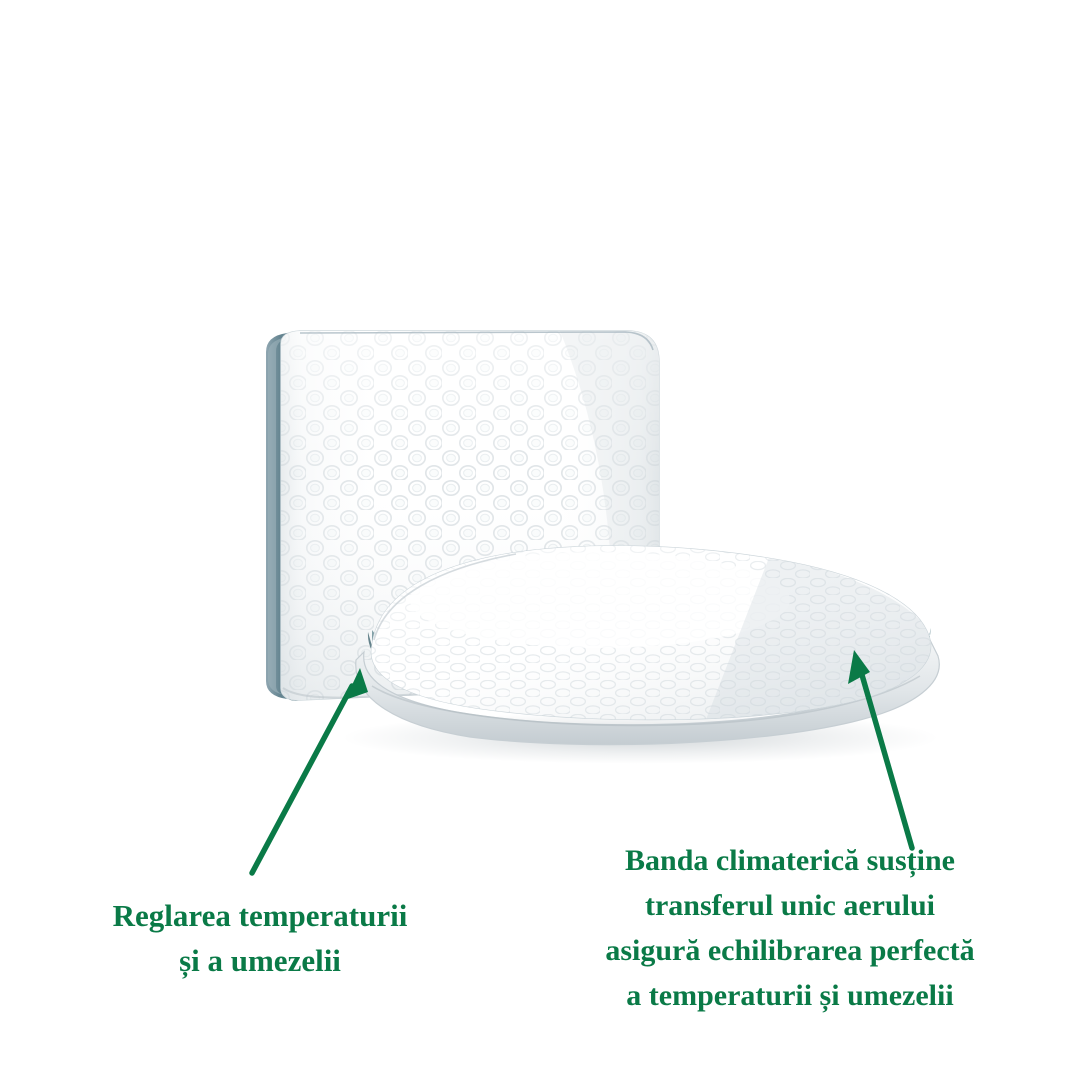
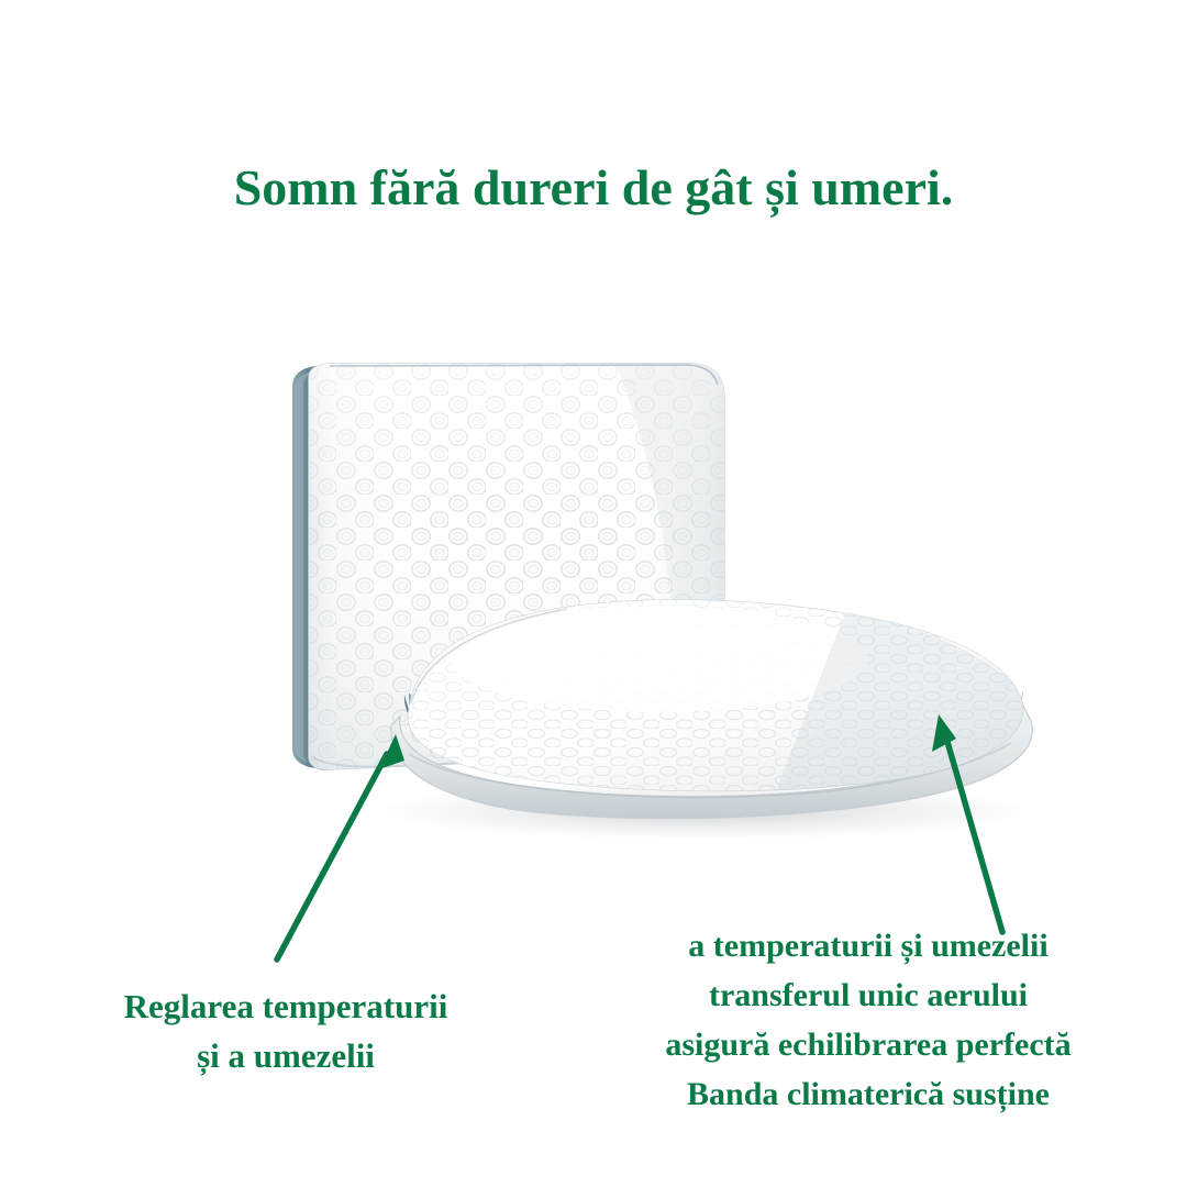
+ Somn fără dureri de gât și umeri.
  Reglarea temperaturii
  și a umezelii
- Banda climaterică susține
+ a temperaturii și umezelii
  transferul unic aerului
  asigură echilibrarea perfectă
- a temperaturii și umezelii
+ Banda climaterică susține
